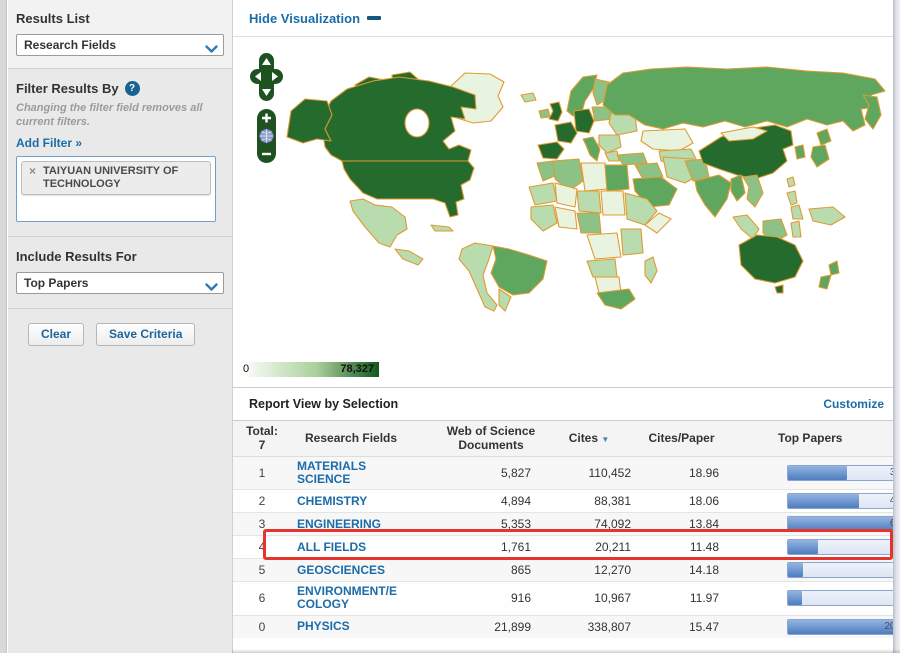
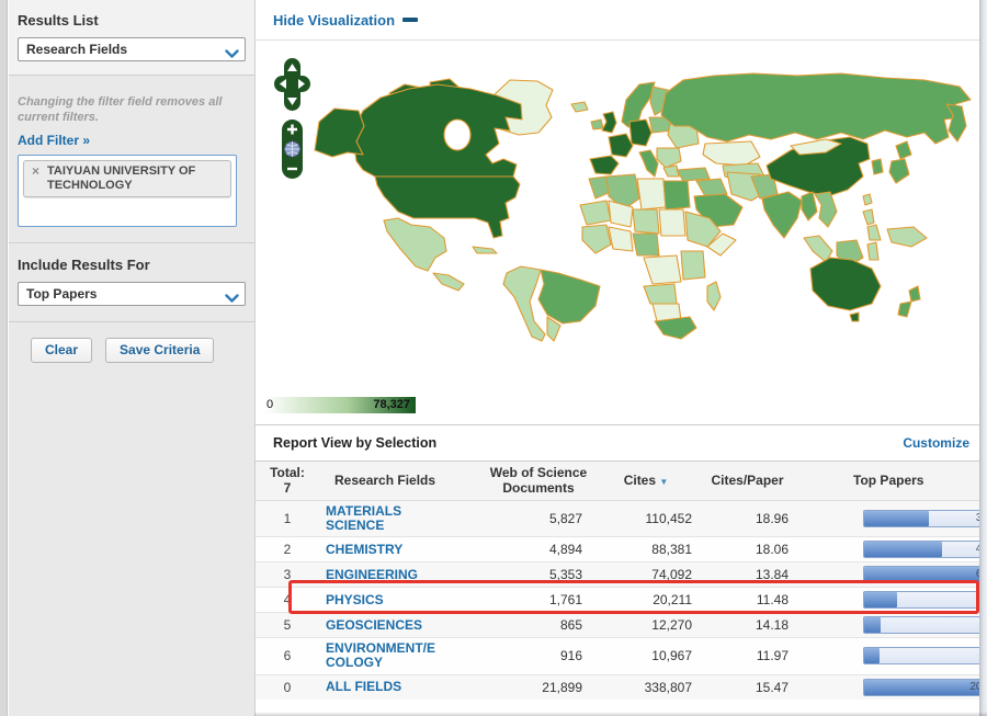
  Results List
  Research Fields
- Filter Results By
- ?
  Changing the filter field removes all current filters.
  Add Filter »
  ×
  TAIYUAN UNIVERSITY OF TECHNOLOGY
  Include Results For
  Top Papers
  Clear
  Save Criteria
  Hide Visualization
  0
  78,327
  Report View by Selection
  Customize
  Total:7	Research Fields	Web of Science Documents	Cites ▼	Cites/Paper	Top Papers
  1	MATERIALS SCIENCE	5,827	110,452	18.96
  2	CHEMISTRY	4,894	88,381	18.06
  3	ENGINEERING	5,353	74,092	13.84
- 4	ALL FIELDS	1,761	20,211	11.48
+ 4	PHYSICS	1,761	20,211	11.48
  5	GEOSCIENCES	865	12,270	14.18
  6	ENVIRONMENT/ECOLOGY	916	10,967	11.97
- 0	PHYSICS	21,899	338,807	15.47	2
+ 0	ALL FIELDS	21,899	338,807	15.47	2
